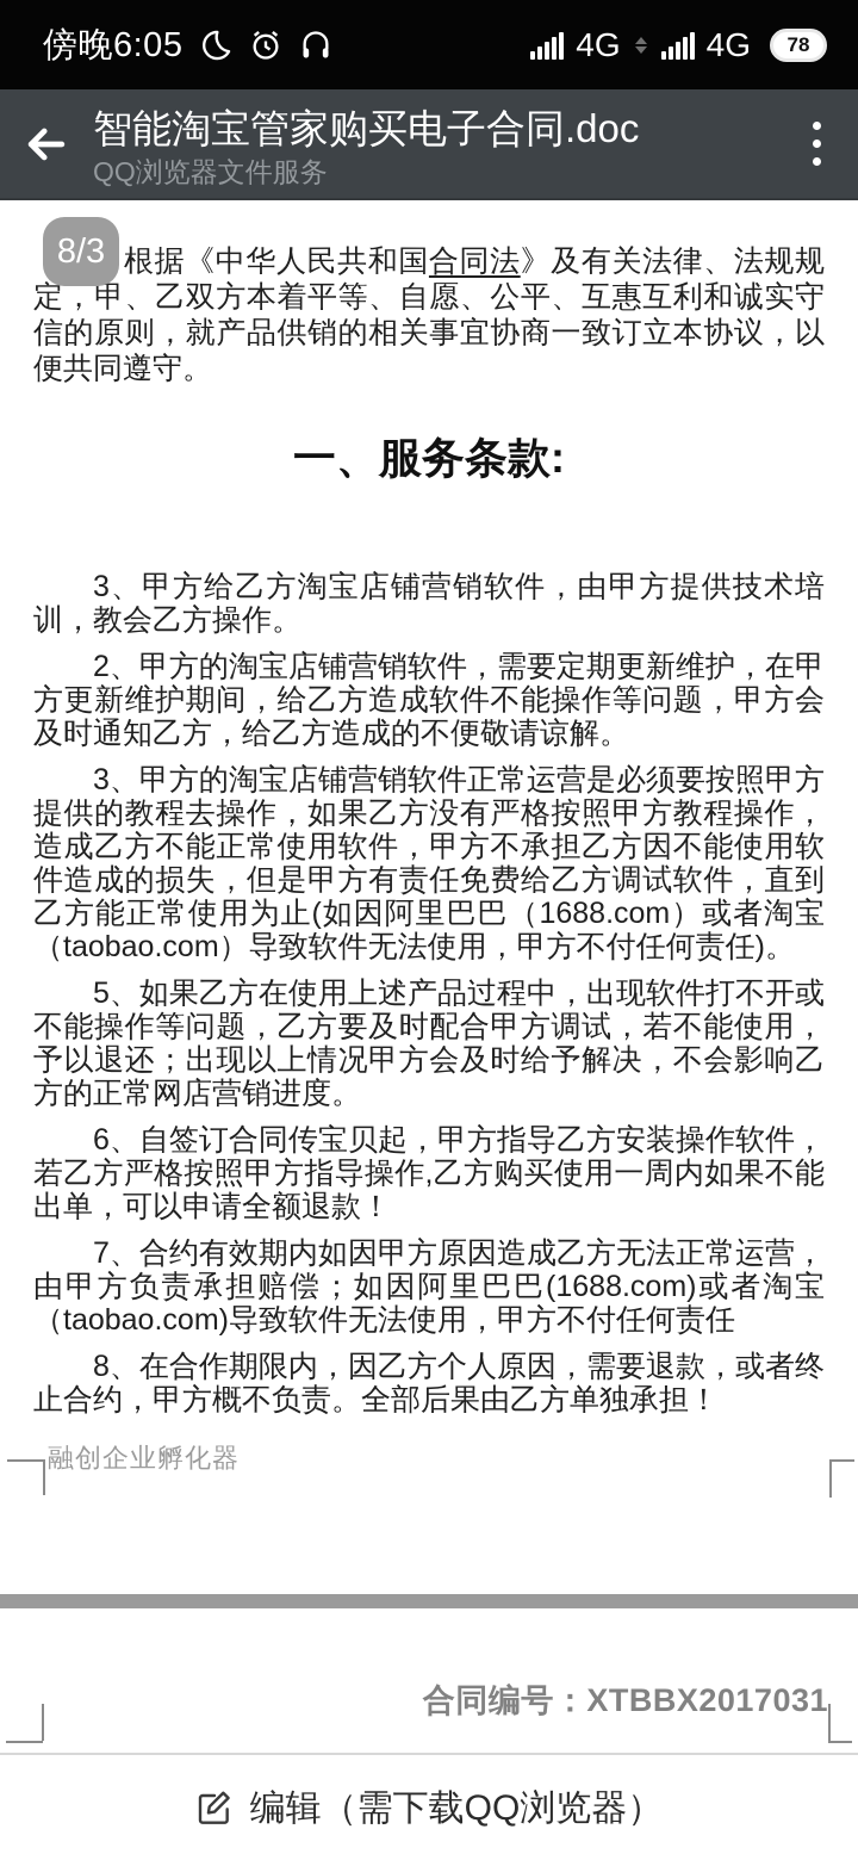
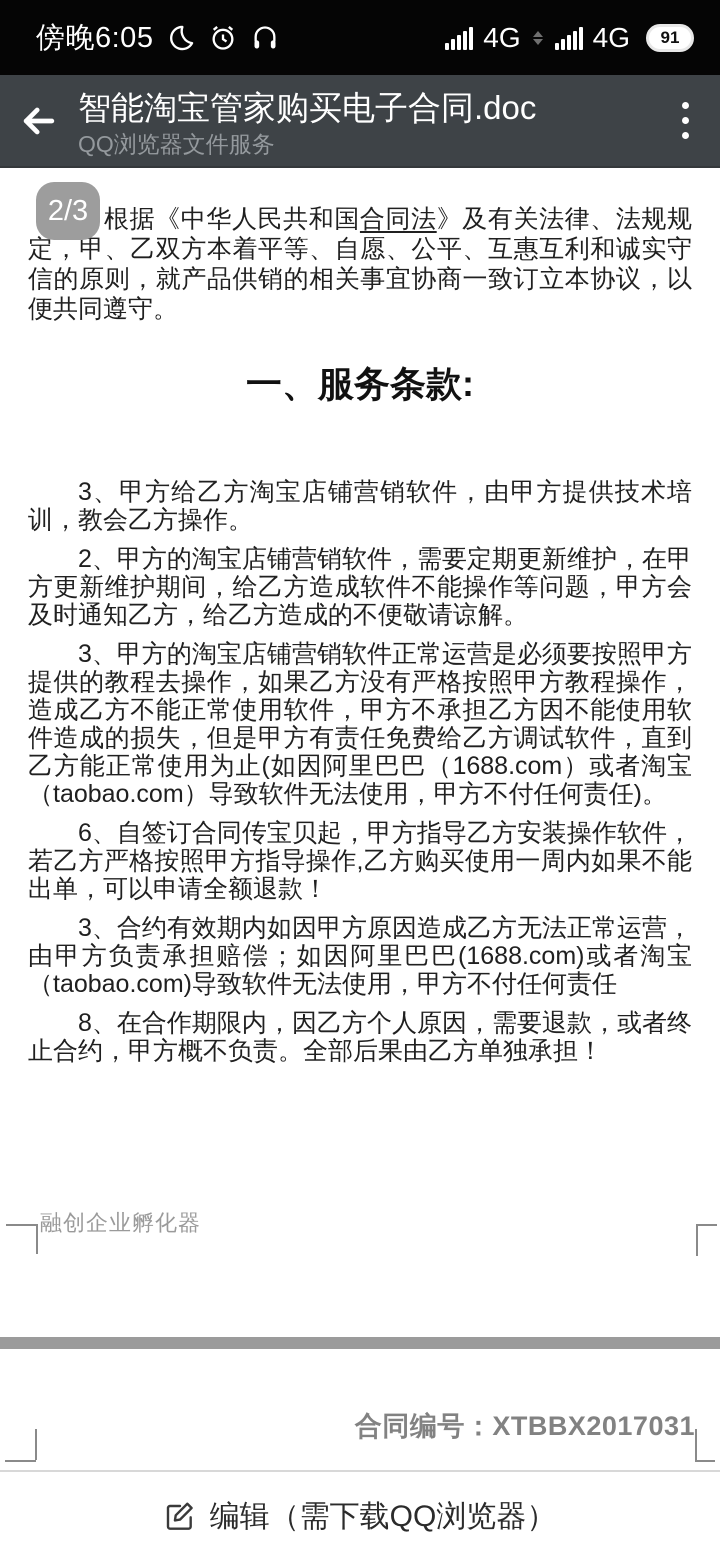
  傍晚6:05
  4G
  4G
- 78
+ 91
  智能淘宝管家购买电子合同.doc
  QQ浏览器文件服务
- 8/3
+ 2/3
  根据《中华人民共和国合同法》及有关法律、法规规定，甲、乙双方本着平等、自愿、公平、互惠互利和诚实守信的原则，就产品供销的相关事宜协商一致订立本协议，以便共同遵守。
  一、服务条款:
  3、甲方给乙方淘宝店铺营销软件，由甲方提供技术培训，教会乙方操作。
  2、甲方的淘宝店铺营销软件，需要定期更新维护，在甲方更新维护期间，给乙方造成软件不能操作等问题，甲方会及时通知乙方，给乙方造成的不便敬请谅解。
  3、甲方的淘宝店铺营销软件正常运营是必须要按照甲方提供的教程去操作，如果乙方没有严格按照甲方教程操作，造成乙方不能正常使用软件，甲方不承担乙方因不能使用软件造成的损失，但是甲方有责任免费给乙方调试软件，直到乙方能正常使用为止(如因阿里巴巴（1688.com）或者淘宝（taobao.com）导致软件无法使用，甲方不付任何责任)。
- 5、如果乙方在使用上述产品过程中，出现软件打不开或不能操作等问题，乙方要及时配合甲方调试，若不能使用，予以退还；出现以上情况甲方会及时给予解决，不会影响乙方的正常网店营销进度。
  6、自签订合同传宝贝起，甲方指导乙方安装操作软件，若乙方严格按照甲方指导操作,乙方购买使用一周内如果不能出单，可以申请全额退款！
- 7、合约有效期内如因甲方原因造成乙方无法正常运营，由甲方负责承担赔偿；如因阿里巴巴(1688.com)或者淘宝（taobao.com)导致软件无法使用，甲方不付任何责任
+ 3、合约有效期内如因甲方原因造成乙方无法正常运营，由甲方负责承担赔偿；如因阿里巴巴(1688.com)或者淘宝（taobao.com)导致软件无法使用，甲方不付任何责任
  8、在合作期限内，因乙方个人原因，需要退款，或者终止合约，甲方概不负责。全部后果由乙方单独承担！
  融创企业孵化器
  合同编号：XTBBX2017031
  编辑（需下载QQ浏览器）
